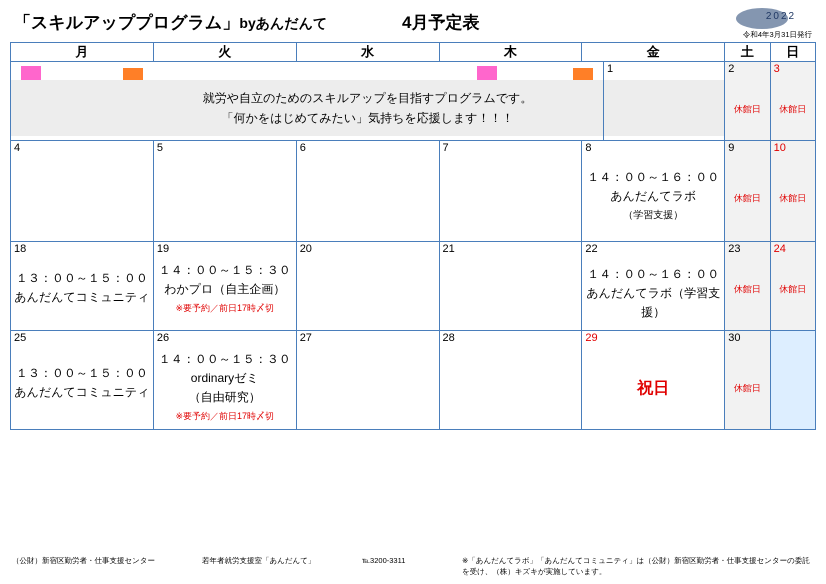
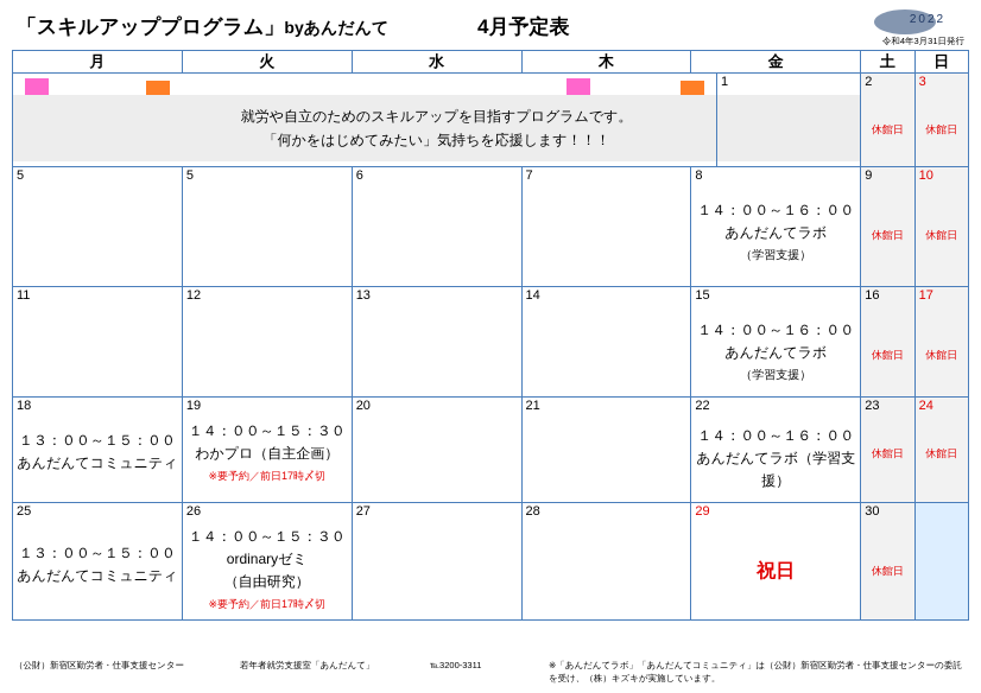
  「スキルアッププログラム」byあんだんて
  4月予定表
  2022
  令和4年3月31日発行
  月	火	水	木	金	土	日
  就労や自立のためのスキルアップを目指すプログラムです。 「何かをはじめてみたい」気持ちを応援します！！！ 1	2 休館日	3 休館日
- 4	5	6	7	8 １４：００～１６：００ あんだんてラボ （学習支援）	9 休館日	10 休館日
+ 5	5	6	7	8 １４：００～１６：００ あんだんてラボ （学習支援）	9 休館日	10 休館日
+ 11	12	13	14	15 １４：００～１６：００ あんだんてラボ （学習支援）	16 休館日	17 休館日
  18 １３：００～１５：００ あんだんてコミュニティ	19 １４：００～１５：３０ わかプロ（自主企画） ※要予約／前日17時〆切	20	21	22 １４：００～１６：００ あんだんてラボ（学習支 援）	23 休館日	24 休館日
  25 １３：００～１５：００ あんだんてコミュニティ	26 １４：００～１５：３０ ordinaryゼミ （自由研究） ※要予約／前日17時〆切	27	28	29 祝日	30 休館日
  （公財）新宿区勤労者・仕事支援センター
  若年者就労支援室「あんだんて」
  ℡3200-3311
  ※「あんだんてラボ」「あんだんてコミュニティ」は（公財）新宿区勤労者・仕事支援センターの委託を受け、（株）キズキが実施しています。
